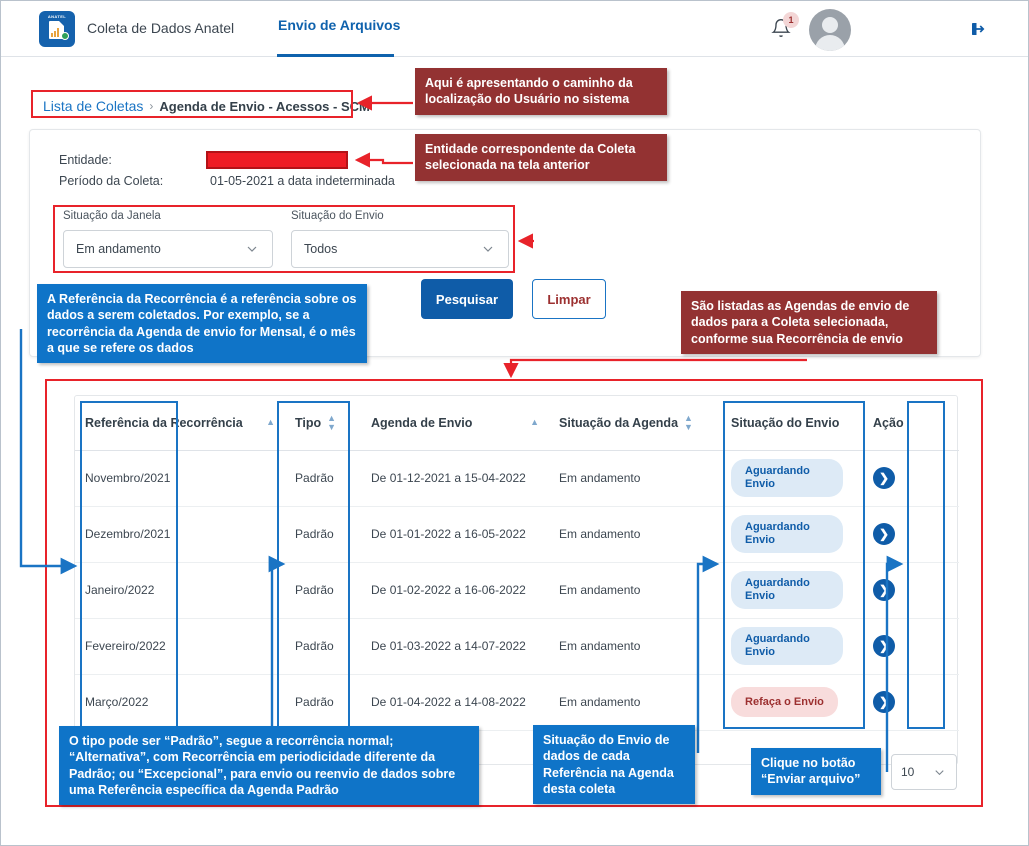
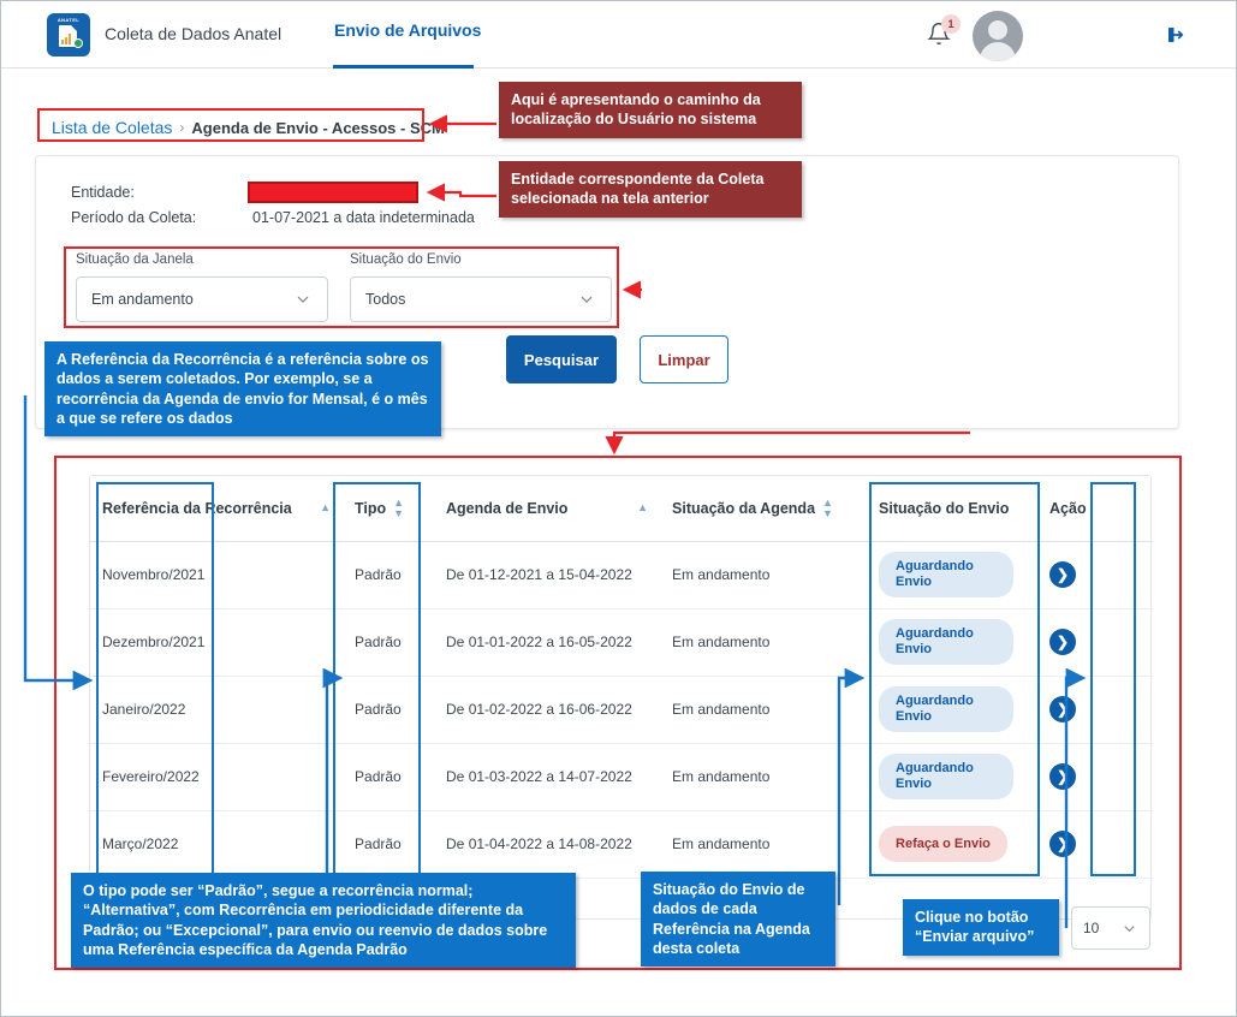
  Coleta de Dados Anatel
  Envio de Arquivos
  1
  Lista de Coletas
  ›
  Agenda de Envio - Acessos - SCM
  Entidade:
  Período da Coleta:
- 01-05-2021 a data indeterminada
+ 01-07-2021 a data indeterminada
  Situação da Janela
  Em andamento
  Situação do Envio
  Todos
  Pesquisar
  Limpar
  Referência da Recorrência ▲	Tipo ▲▼	Agenda de Envio ▲	Situação da Agenda ▲▼	Situação do Envio	Ação
  Novembro/2021		Padrão	De 01-12-2021 a 15-04-2022	Em andamento	Aguardando Envio	❯
  Dezembro/2021		Padrão	De 01-01-2022 a 16-05-2022	Em andamento	Aguardando Envio	❯
  Janeiro/2022		Padrão	De 01-02-2022 a 16-06-2022	Em andamento	Aguardando Envio	❯
  Fevereiro/2022		Padrão	De 01-03-2022 a 14-07-2022	Em andamento	Aguardando Envio	❯
  Março/2022		Padrão	De 01-04-2022 a 14-08-2022	Em andamento	Refaça o Envio	❯
  10
  Aqui é apresentando o caminho da localização do Usuário no sistema
  Entidade correspondente da Coleta selecionada na tela anterior
- São listadas as Agendas de envio de dados para a Coleta selecionada, conforme sua Recorrência de envio
  A Referência da Recorrência é a referência sobre os dados a serem coletados. Por exemplo, se a recorrência da Agenda de envio for Mensal, é o mês a que se refere os dados
  O tipo pode ser “Padrão”, segue a recorrência normal; “Alternativa”, com Recorrência em periodicidade diferente da Padrão; ou “Excepcional”, para envio ou reenvio de dados sobre uma Referência específica da Agenda Padrão
  Situação do Envio de dados de cada Referência na Agenda desta coleta
  Clique no botão “Enviar arquivo”
